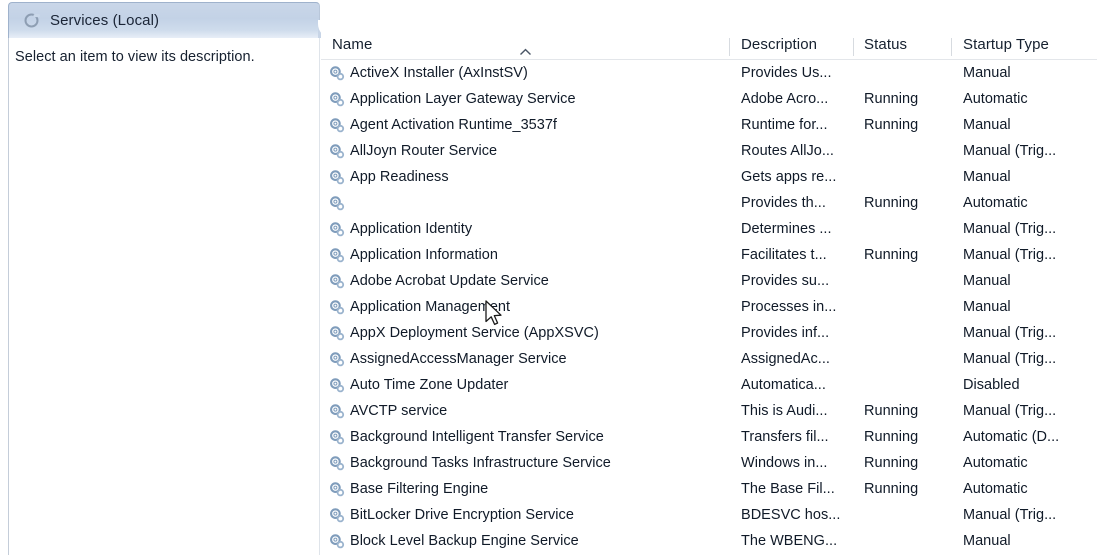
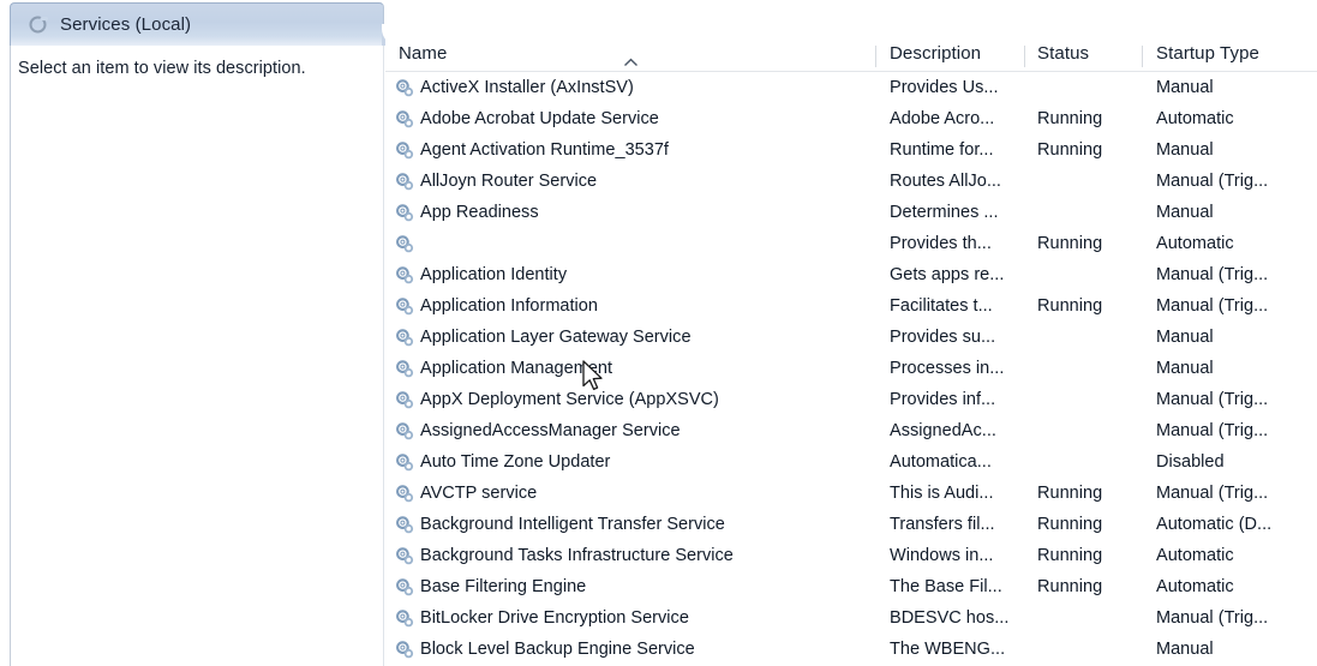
  Services (Local)
  Select an item to view its description.
  Name
  Description
  Status
  Startup Type
  ActiveX Installer (AxInstSV)
  Provides Us...
  Manual
- Application Layer Gateway Service
+ Adobe Acrobat Update Service
  Adobe Acro...
  Running
  Automatic
  Agent Activation Runtime_3537f
  Runtime for...
  Running
  Manual
  AllJoyn Router Service
  Routes AllJo...
  Manual (Trig...
  App Readiness
- Gets apps re...
+ Determines ...
  Manual
  Provides th...
  Running
  Automatic
  Application Identity
- Determines ...
+ Gets apps re...
  Manual (Trig...
  Application Information
  Facilitates t...
  Running
  Manual (Trig...
- Adobe Acrobat Update Service
+ Application Layer Gateway Service
  Provides su...
  Manual
  Application Management
  Processes in...
  Manual
  AppX Deployment Service (AppXSVC)
  Provides inf...
  Manual (Trig...
  AssignedAccessManager Service
  AssignedAc...
  Manual (Trig...
  Auto Time Zone Updater
  Automatica...
  Disabled
  AVCTP service
  This is Audi...
  Running
  Manual (Trig...
  Background Intelligent Transfer Service
  Transfers fil...
  Running
  Automatic (D...
  Background Tasks Infrastructure Service
  Windows in...
  Running
  Automatic
  Base Filtering Engine
  The Base Fil...
  Running
  Automatic
  BitLocker Drive Encryption Service
  BDESVC hos...
  Manual (Trig...
  Block Level Backup Engine Service
  The WBENG...
  Manual
